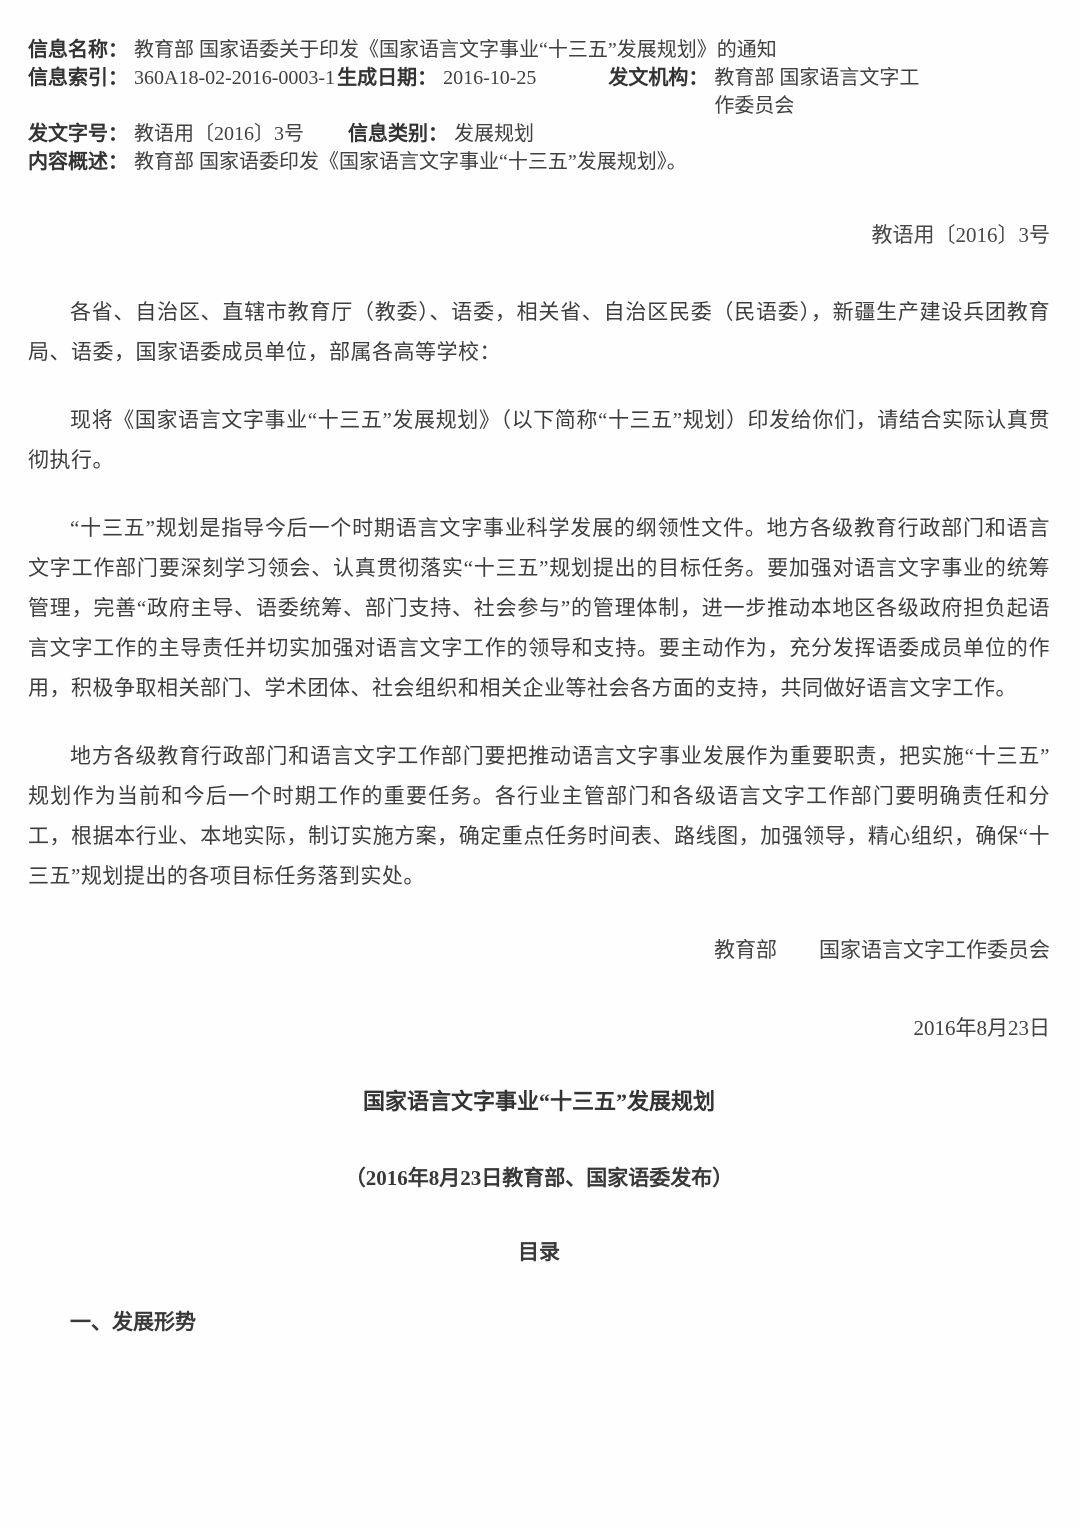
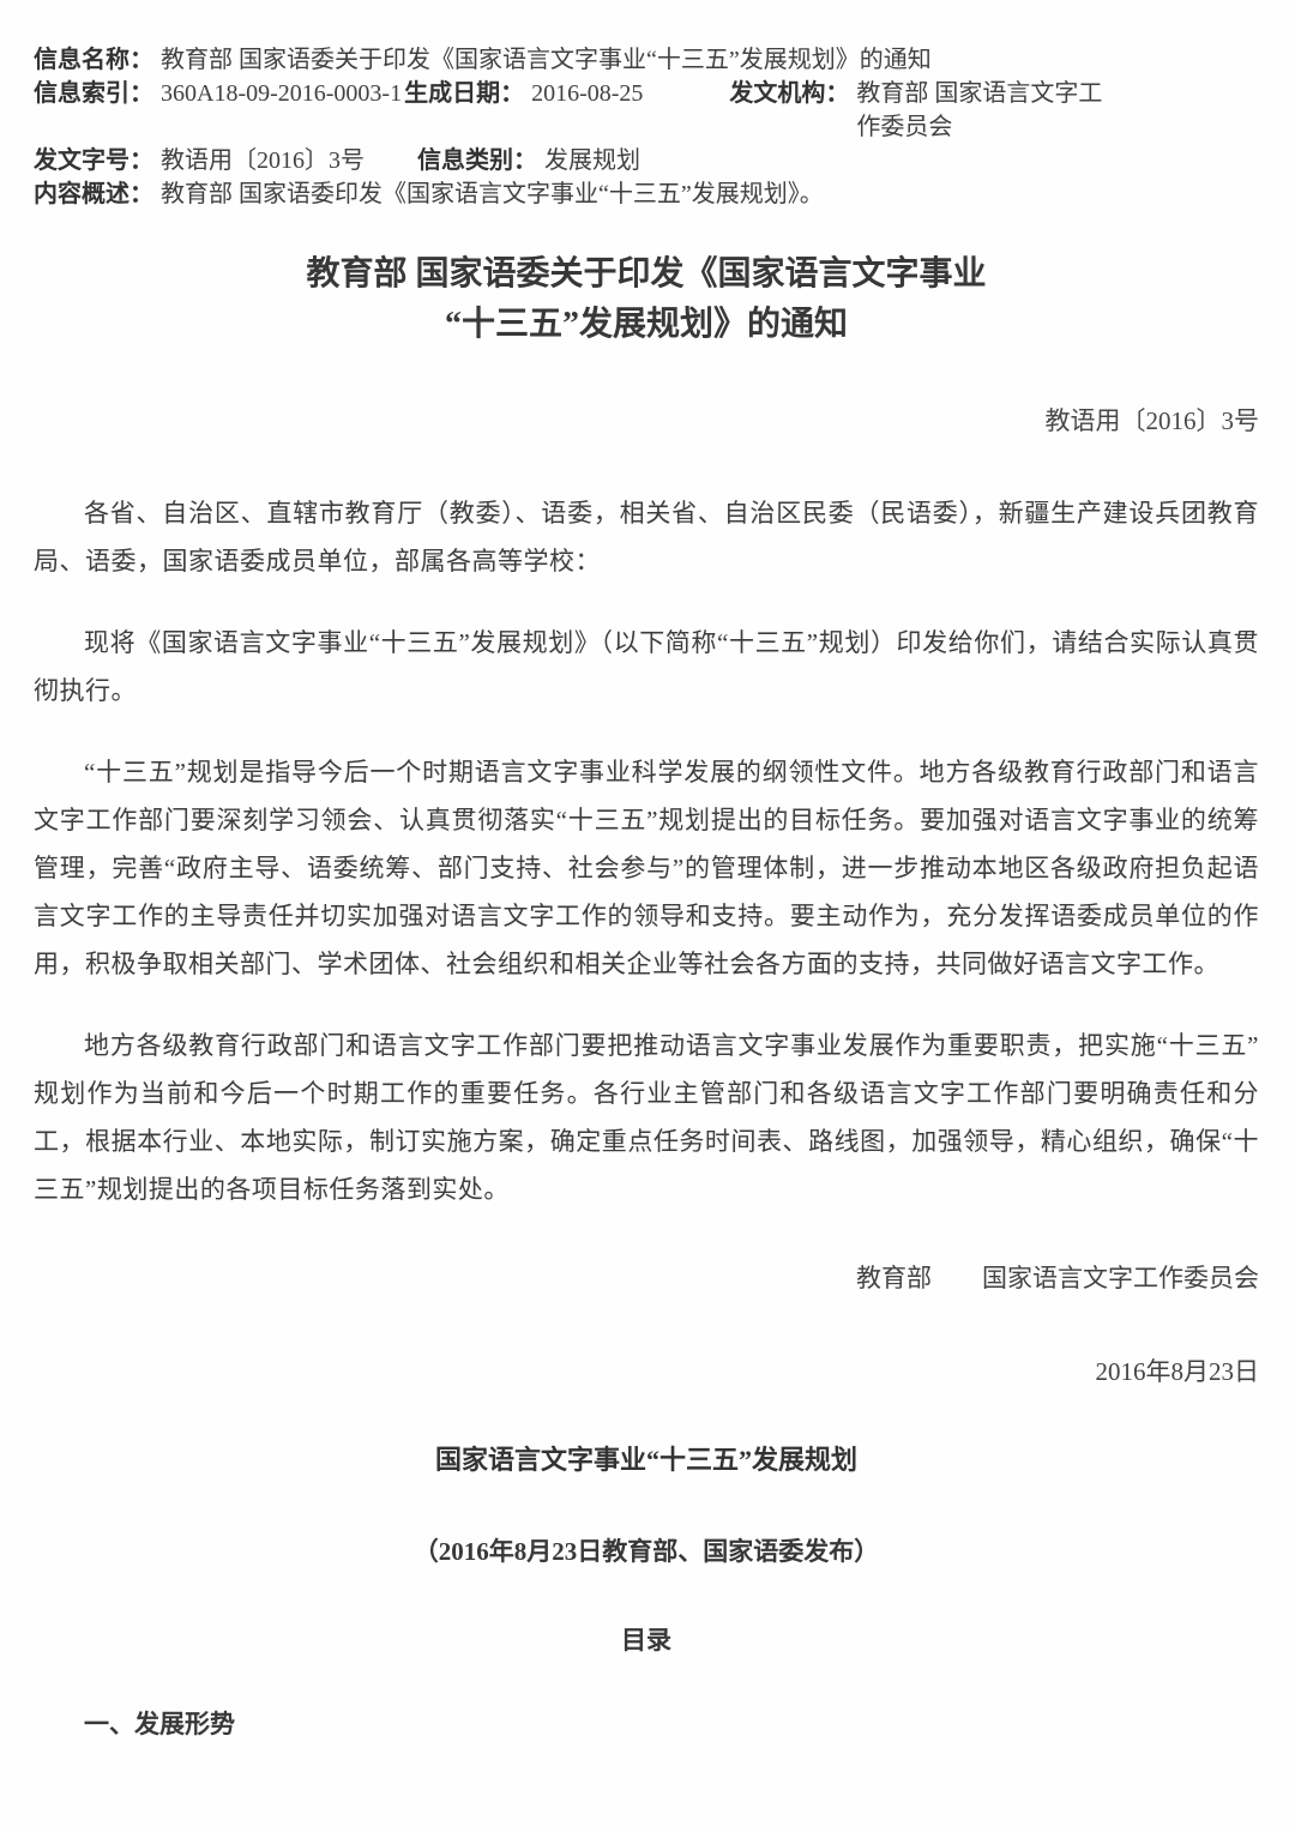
  信息名称：
  教育部 国家语委关于印发《国家语言文字事业“十三五”发展规划》的通知
  信息索引：
- 360A18-02-2016-0003-1
+ 360A18-09-2016-0003-1
  生成日期：
- 2016-10-25
+ 2016-08-25
  发文机构：
  教育部 国家语言文字工作委员会
  发文字号：
  教语用〔2016〕3号
  信息类别：
  发展规划
  内容概述：
  教育部 国家语委印发《国家语言文字事业“十三五”发展规划》。
+ 教育部 国家语委关于印发《国家语言文字事业
+ “十三五”发展规划》的通知
  教语用〔2016〕3号
  各省、自治区、直辖市教育厅（教委）、语委，相关省、自治区民委（民语委），新疆生产建设兵团教育局、语委，国家语委成员单位，部属各高等学校：
  现将《国家语言文字事业“十三五”发展规划》（以下简称“十三五”规划）印发给你们，请结合实际认真贯彻执行。
  “十三五”规划是指导今后一个时期语言文字事业科学发展的纲领性文件。地方各级教育行政部门和语言文字工作部门要深刻学习领会、认真贯彻落实“十三五”规划提出的目标任务。要加强对语言文字事业的统筹管理，完善“政府主导、语委统筹、部门支持、社会参与”的管理体制，进一步推动本地区各级政府担负起语言文字工作的主导责任并切实加强对语言文字工作的领导和支持。要主动作为，充分发挥语委成员单位的作用，积极争取相关部门、学术团体、社会组织和相关企业等社会各方面的支持，共同做好语言文字工作。
  地方各级教育行政部门和语言文字工作部门要把推动语言文字事业发展作为重要职责，把实施“十三五”规划作为当前和今后一个时期工作的重要任务。各行业主管部门和各级语言文字工作部门要明确责任和分工，根据本行业、本地实际，制订实施方案，确定重点任务时间表、路线图，加强领导，精心组织，确保“十三五”规划提出的各项目标任务落到实处。
  教育部 国家语言文字工作委员会
  2016年8月23日
  国家语言文字事业“十三五”发展规划
  （2016年8月23日教育部、国家语委发布）
  目录
  一、发展形势
